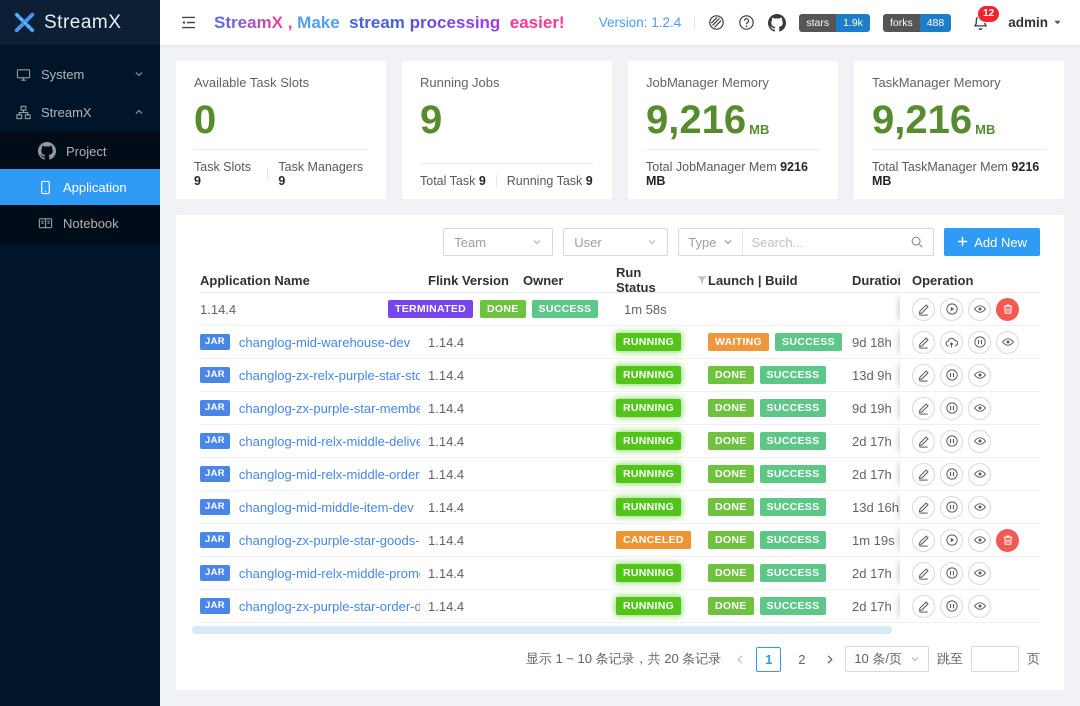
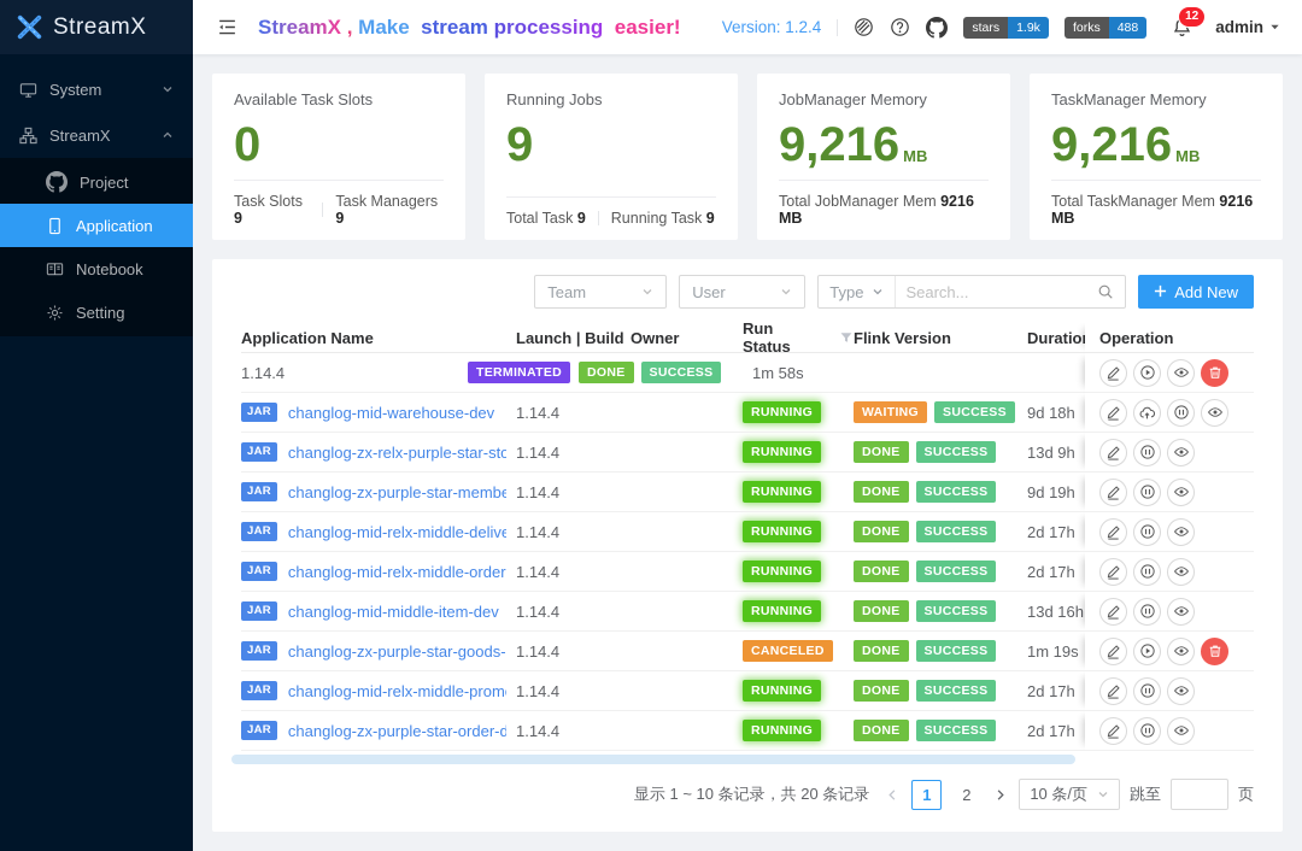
  StreamX
  System
  StreamX
  Project
  Application
  Notebook
+ Setting
  StreamX
  ,
  Make
  stream
  processing
  easier!
  Version: 1.2.4
  stars
  1.9k
  forks
  488
  12
  admin
  Available Task Slots
  0
  Task Slots 9
  Task Managers 9
  Running Jobs
  9
  Total Task 9
  Running Task 9
  JobManager Memory
  9,216
  MB
  Total JobManager Mem 9216 MB
  TaskManager Memory
  9,216
  MB
  Total TaskManager Mem 9216 MB
  Team
  User
  Type
  Search...
  Add New
  Application Name
- Flink Version
+ Launch | Build
  Owner
  Run Status
- Launch | Build
+ Flink Version
  Duratio
  Operation
  1.14.4
  TERMINATED
  DONE
  SUCCESS
  1m 58s
  JAR
  changlog-mid-warehouse-dev
  1.14.4
  RUNNING
  WAITING
  SUCCESS
  9d 18h
  JAR
  changlog-zx-relx-purple-star-sto
  1.14.4
  RUNNING
  DONE
  SUCCESS
  13d 9h
  JAR
  changlog-zx-purple-star-membe
  1.14.4
  RUNNING
  DONE
  SUCCESS
  9d 19h
  JAR
  changlog-mid-relx-middle-delive
  1.14.4
  RUNNING
  DONE
  SUCCESS
  2d 17h
  JAR
  changlog-mid-relx-middle-order
  1.14.4
  RUNNING
  DONE
  SUCCESS
  2d 17h
  JAR
  changlog-mid-middle-item-dev
  1.14.4
  RUNNING
  DONE
  SUCCESS
  13d 16h
  JAR
  changlog-zx-purple-star-goods-
  1.14.4
  CANCELED
  DONE
  SUCCESS
  1m 19s
  JAR
  changlog-mid-relx-middle-prom
  1.14.4
  RUNNING
  DONE
  SUCCESS
  2d 17h
  JAR
  changlog-zx-purple-star-order-d
  1.14.4
  RUNNING
  DONE
  SUCCESS
  2d 17h
  显示 1 ~ 10 条记录，共 20 条记录
  1
  2
  10 条/页
  跳至
  页
